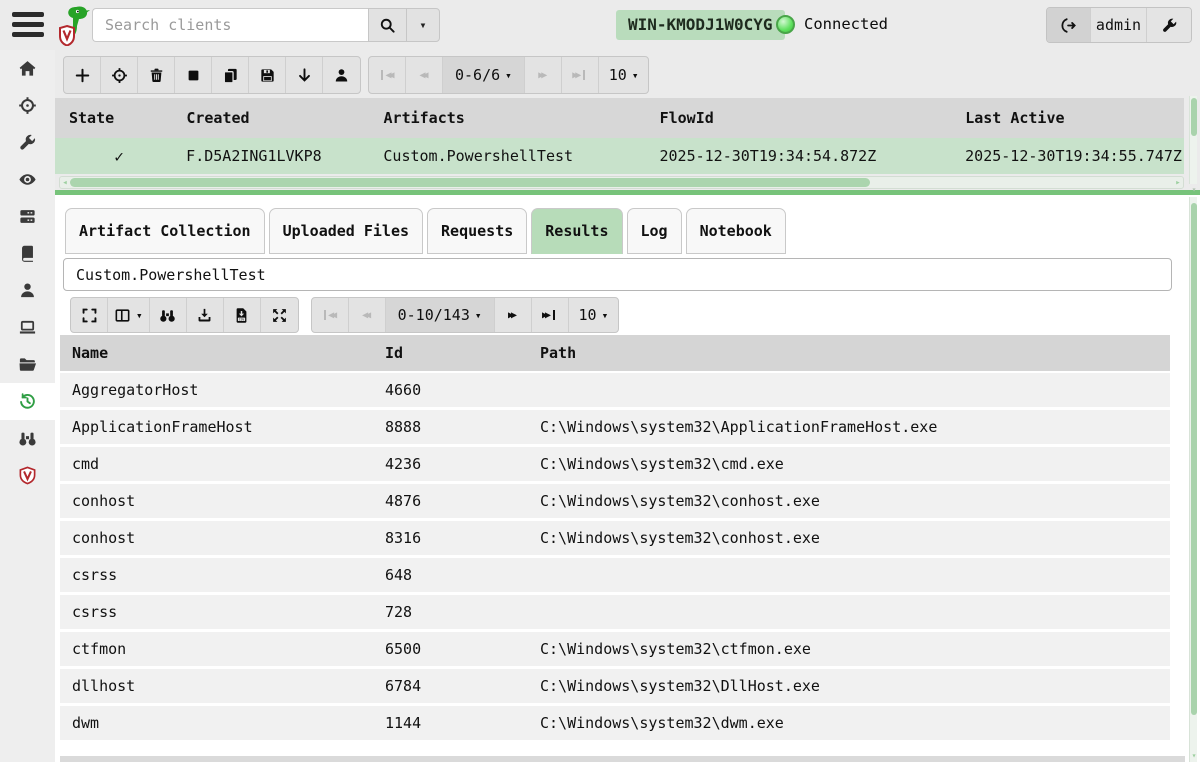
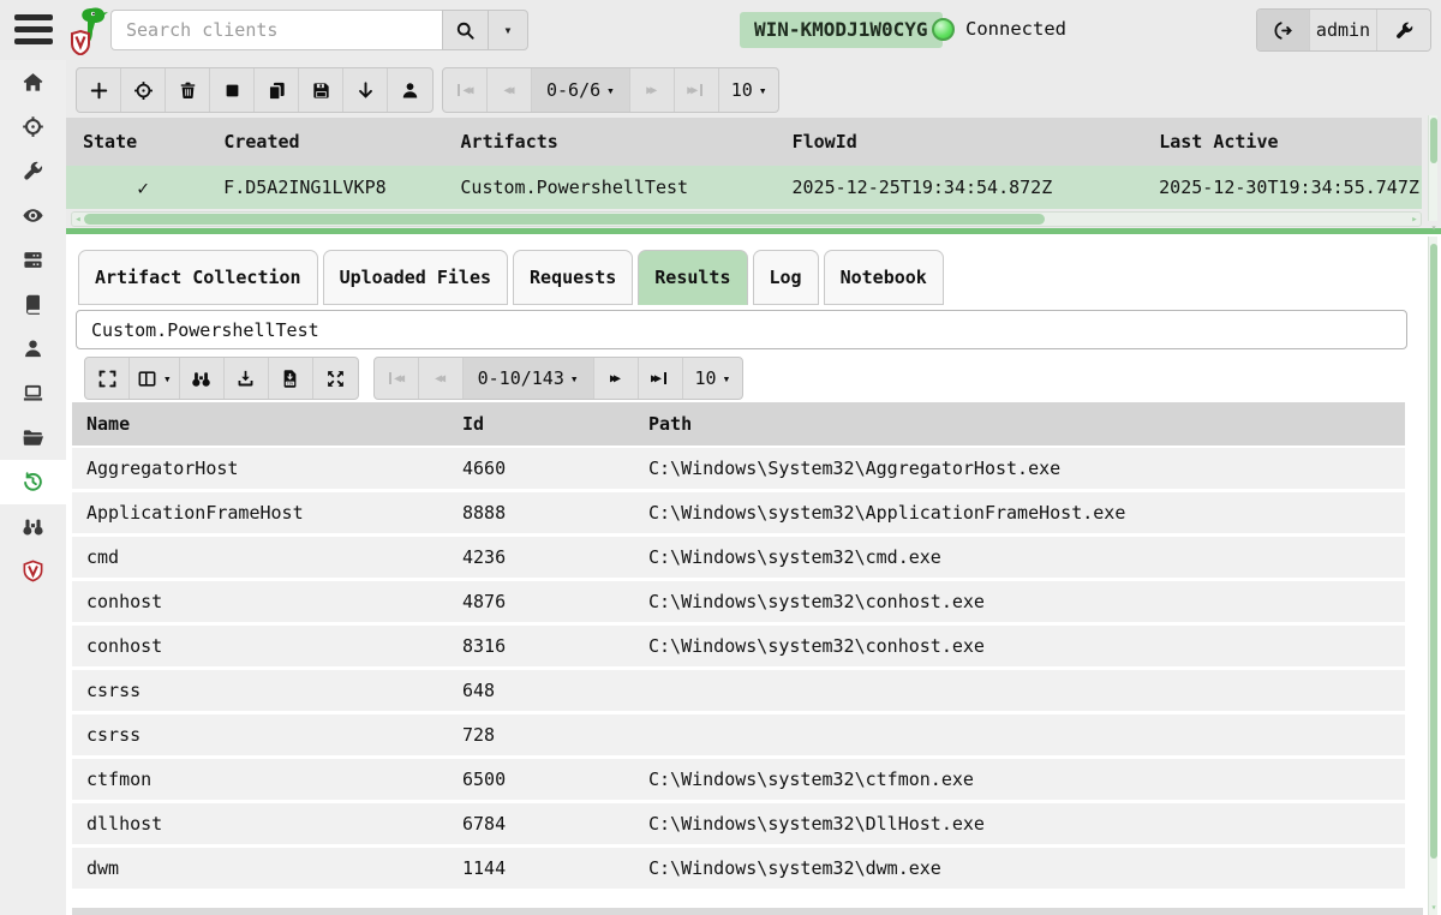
  Search clients
  ▾
  WIN-KMODJ1W0CYG
  Connected
  admin
  ◀◀
  ◀◀
  0-6/6
  ▾
  ▶▶
  ▶▶
  10
  ▾
  State
  Created
  Artifacts
  FlowId
  Last Active
  ✓
  F.D5A2ING1LVKP8
  Custom.PowershellTest
- 2025-12-30T19:34:54.872Z
+ 2025-12-25T19:34:54.872Z
  2025-12-30T19:34:55.747Z
  ◂
  ▸
  Artifact Collection
  Uploaded Files
  Requests
  Results
  Log
  Notebook
  Custom.PowershellTest
  ▾
  ◀◀
  ◀◀
  0-10/143
  ▾
  ▶▶
  ▶▶
  10
  ▾
  Name
  Id
  Path
  AggregatorHost
  4660
+ C:\Windows\System32\AggregatorHost.exe
  ApplicationFrameHost
  8888
  C:\Windows\system32\ApplicationFrameHost.exe
  cmd
  4236
  C:\Windows\system32\cmd.exe
  conhost
  4876
  C:\Windows\system32\conhost.exe
  conhost
  8316
  C:\Windows\system32\conhost.exe
  csrss
  648
  csrss
  728
  ctfmon
  6500
  C:\Windows\system32\ctfmon.exe
  dllhost
  6784
  C:\Windows\system32\DllHost.exe
  dwm
  1144
  C:\Windows\system32\dwm.exe
  ▾
  ▾
